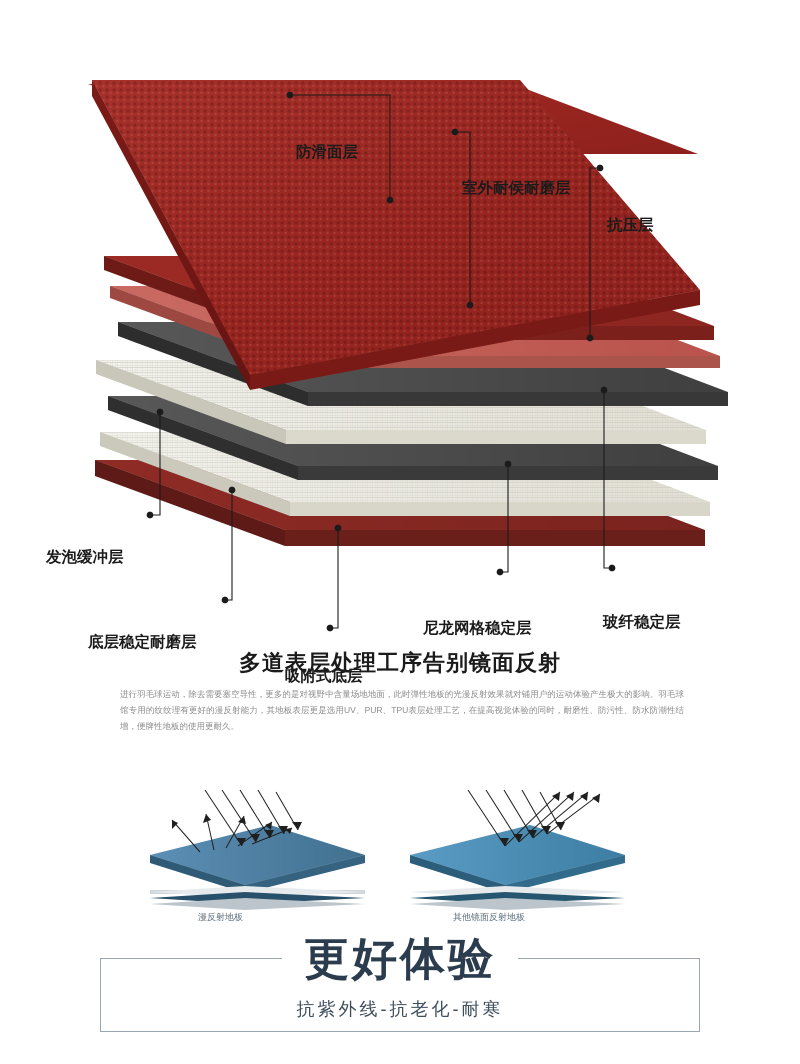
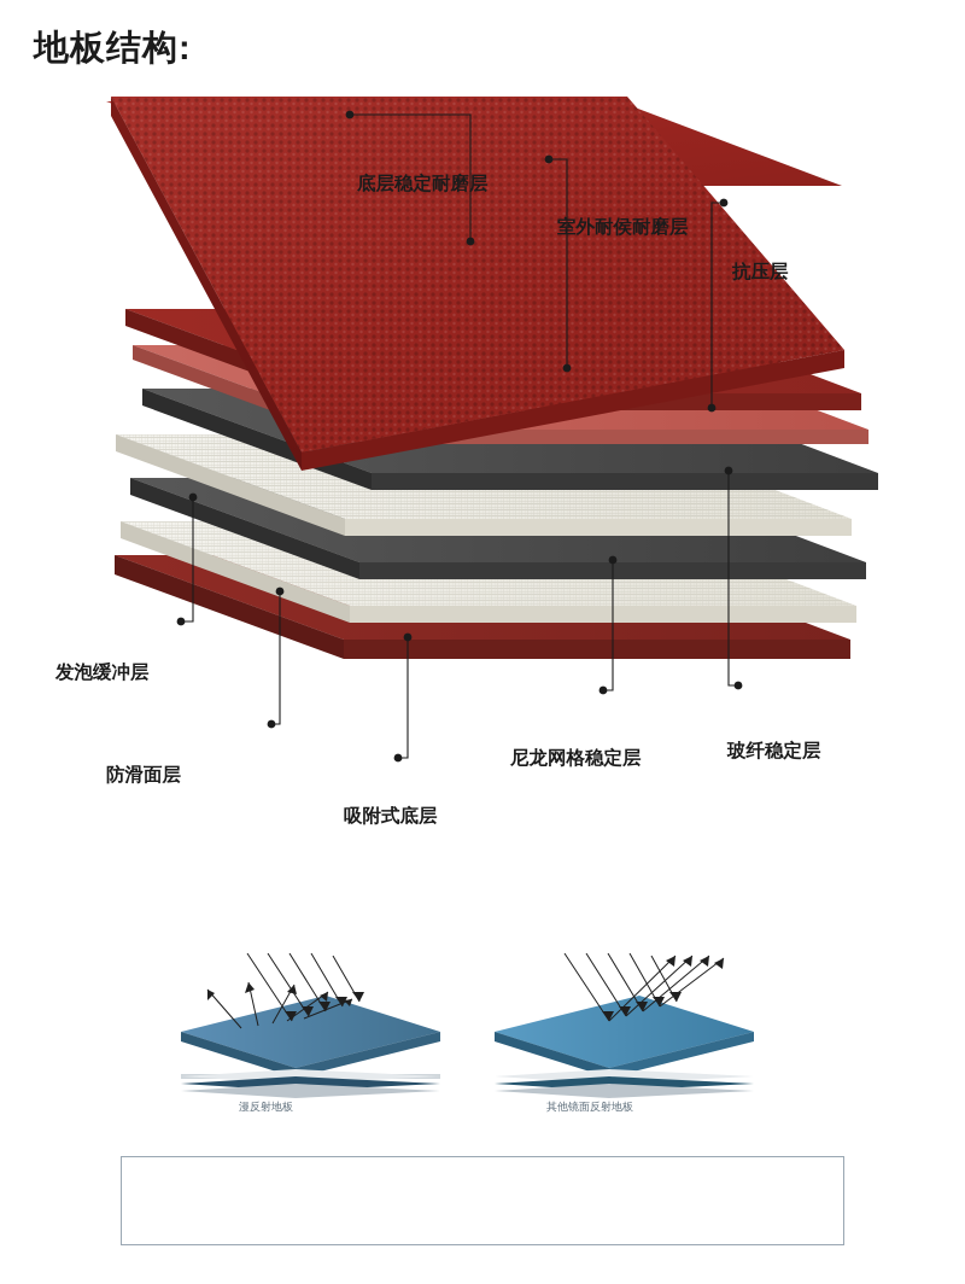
+ 地板结构:
- 防滑面层
+ 底层稳定耐磨层
  室外耐侯耐磨层
  抗压层
  发泡缓冲层
- 底层稳定耐磨层
+ 防滑面层
  吸附式底层
  尼龙网格稳定层
  玻纤稳定层
- 多道表层处理工序告别镜面反射
- 进行羽毛球运动，除去需要塞空导性，更多的是对视野中含量场地地面，此时弹性地板的光漫反射效果就对铺用户的运动体验产生极大的影响。羽毛球馆专用的纹纹理有更好的漫反射能力，其地板表层更是选用UV、PUR、TPU表层处理工艺，在提高视觉体验的同时，耐磨性、防污性、防水防潮性结增，便牌性地板的使用更耐久。
  漫反射地板
  其他镜面反射地板
- 更好体验
- 抗紫外线-抗老化-耐寒
